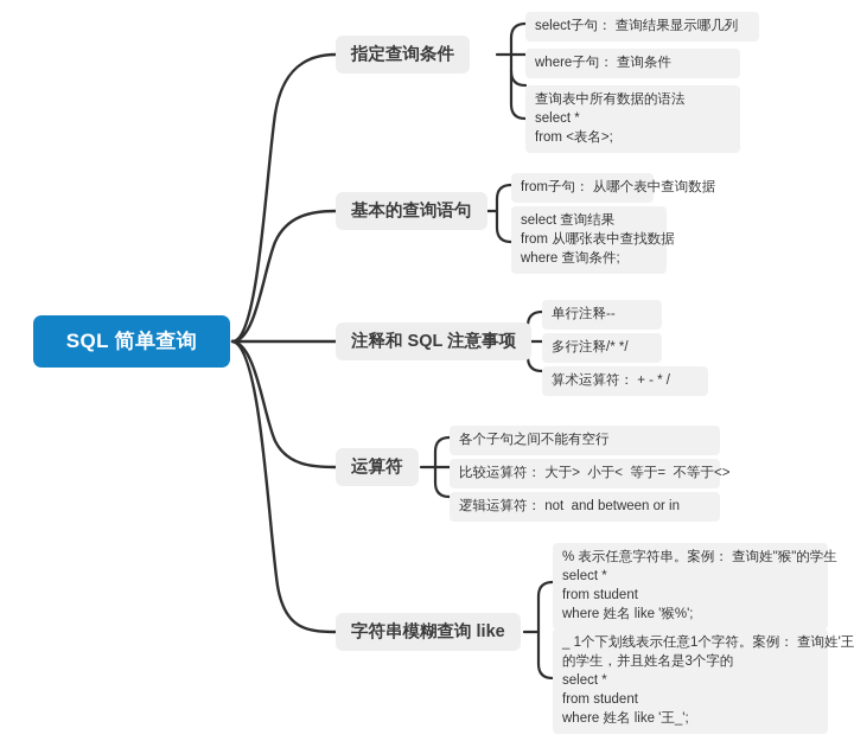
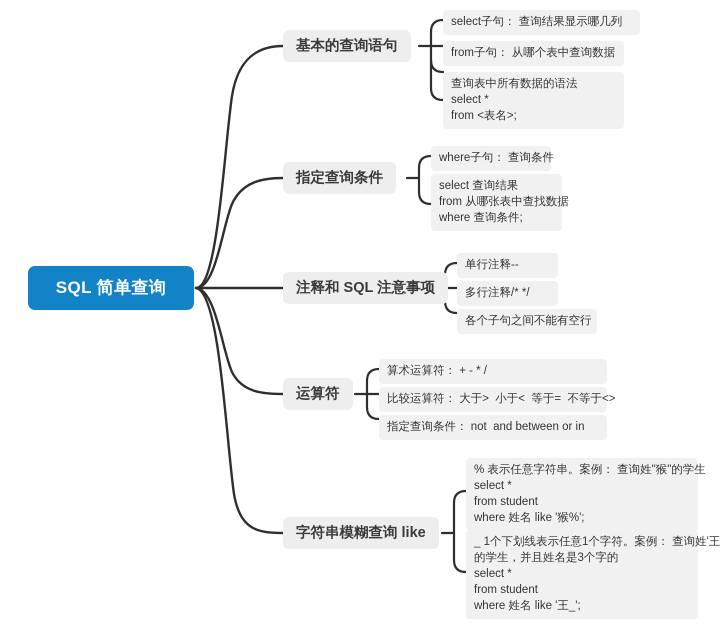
  SQL 简单查询
- 指定查询条件
+ 基本的查询语句
  select子句： 查询结果显示哪几列
- where子句： 查询条件
+ from子句： 从哪个表中查询数据
  查询表中所有数据的语法
  select *
  from <表名>;
- 基本的查询语句
+ 指定查询条件
- from子句： 从哪个表中查询数据
+ where子句： 查询条件
  select 查询结果
  from 从哪张表中查找数据
  where 查询条件;
  注释和 SQL 注意事项
  单行注释--
  多行注释/* */
- 算术运算符： + - * /
+ 各个子句之间不能有空行
  运算符
- 各个子句之间不能有空行
+ 算术运算符： + - * /
  比较运算符： 大于> 小于< 等于= 不等于<>
- 逻辑运算符： not and between or in
+ 指定查询条件： not and between or in
  字符串模糊查询 like
  % 表示任意字符串。案例： 查询姓"猴"的学生
  select *
  from student
  where 姓名 like '猴%';
  _ 1个下划线表示任意1个字符。案例： 查询姓'王
  的学生，并且姓名是3个字的
  select *
  from student
  where 姓名 like '王_';
